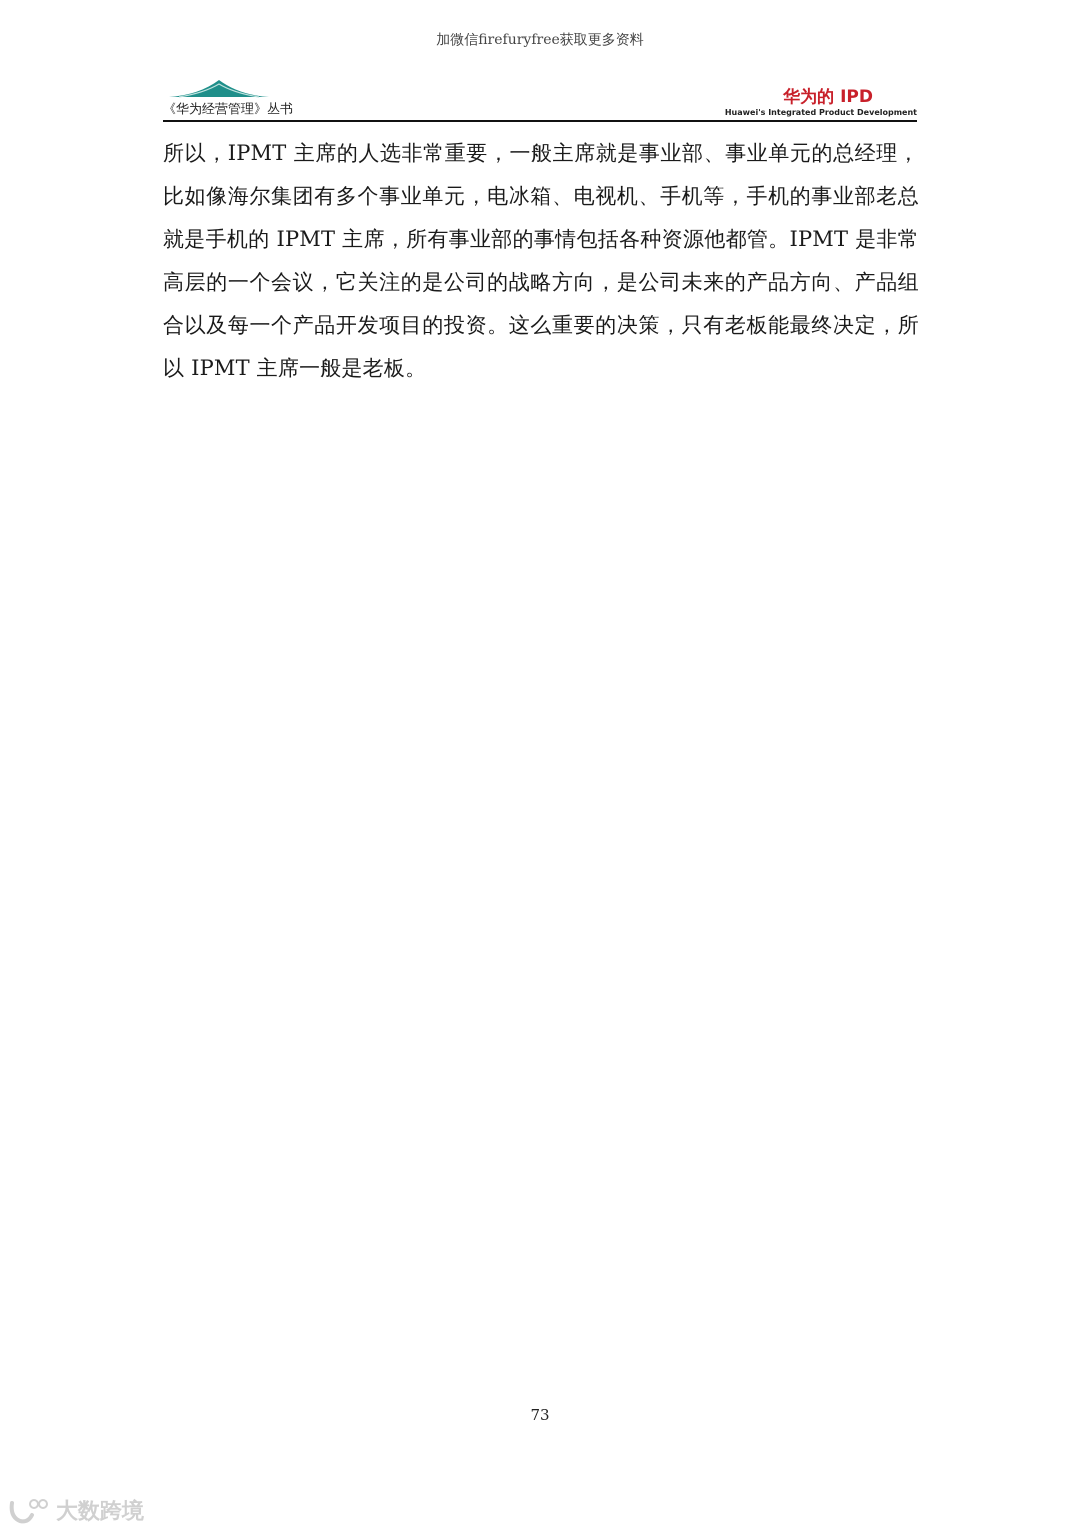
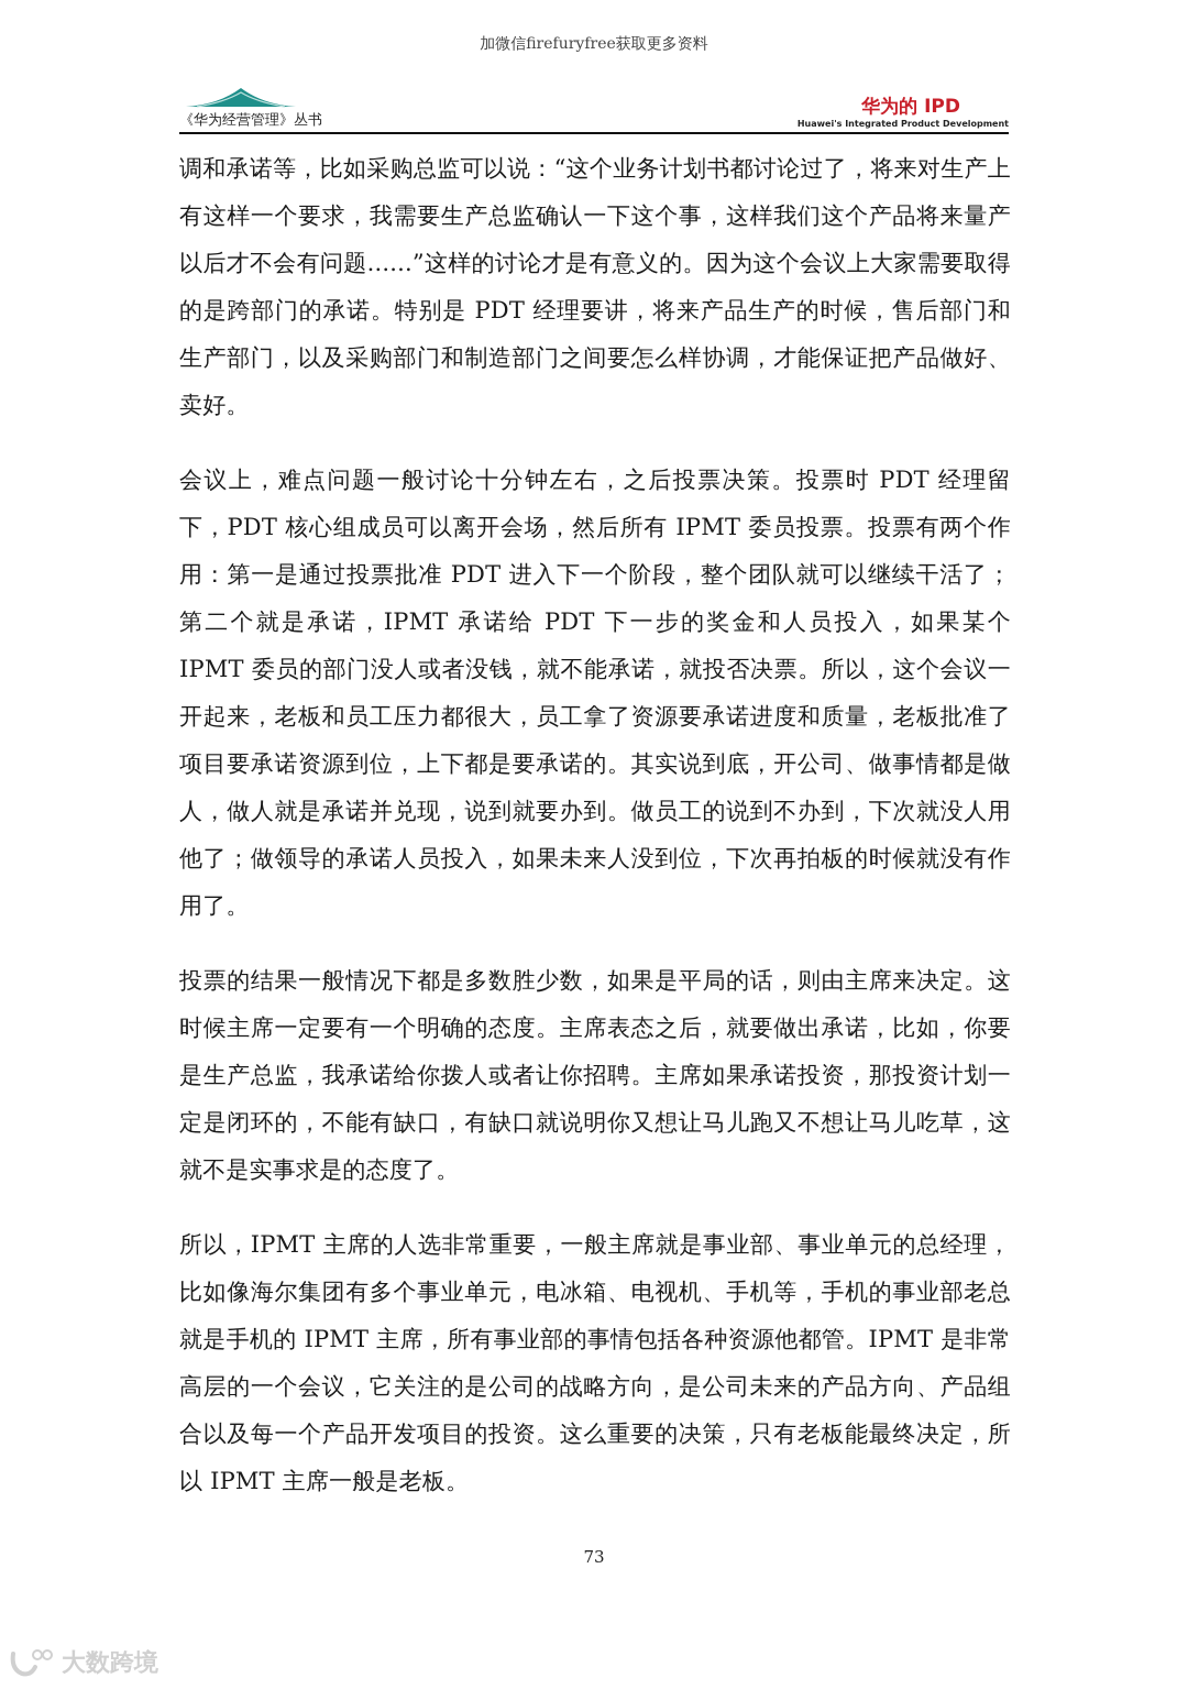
  加微信firefuryfree获取更多资料
  《华为经营管理》丛书
  华为的 IPD
  Huawei's Integrated Product Development
+ 调和承诺等，比如采购总监可以说：“这个业务计划书都讨论过了，将来对生产上有这样一个要求，我需要生产总监确认一下这个事，这样我们这个产品将来量产以后才不会有问题......”这样的讨论才是有意义的。因为这个会议上大家需要取得的是跨部门的承诺。特别是 PDT 经理要讲，将来产品生产的时候，售后部门和生产部门，以及采购部门和制造部门之间要怎么样协调，才能保证把产品做好、卖好。
+ 会议上，难点问题一般讨论十分钟左右，之后投票决策。投票时 PDT 经理留下，PDT 核心组成员可以离开会场，然后所有 IPMT 委员投票。投票有两个作用：第一是通过投票批准 PDT 进入下一个阶段，整个团队就可以继续干活了；第二个就是承诺，IPMT 承诺给 PDT 下一步的奖金和人员投入，如果某个 IPMT 委员的部门没人或者没钱，就不能承诺，就投否决票。所以，这个会议一开起来，老板和员工压力都很大，员工拿了资源要承诺进度和质量，老板批准了项目要承诺资源到位，上下都是要承诺的。其实说到底，开公司、做事情都是做人，做人就是承诺并兑现，说到就要办到。做员工的说到不办到，下次就没人用他了；做领导的承诺人员投入，如果未来人没到位，下次再拍板的时候就没有作用了。
+ 投票的结果一般情况下都是多数胜少数，如果是平局的话，则由主席来决定。这时候主席一定要有一个明确的态度。主席表态之后，就要做出承诺，比如，你要是生产总监，我承诺给你拨人或者让你招聘。主席如果承诺投资，那投资计划一定是闭环的，不能有缺口，有缺口就说明你又想让马儿跑又不想让马儿吃草，这就不是实事求是的态度了。
  所以，IPMT 主席的人选非常重要，一般主席就是事业部、事业单元的总经理，比如像海尔集团有多个事业单元，电冰箱、电视机、手机等，手机的事业部老总就是手机的 IPMT 主席，所有事业部的事情包括各种资源他都管。IPMT 是非常高层的一个会议，它关注的是公司的战略方向，是公司未来的产品方向、产品组合以及每一个产品开发项目的投资。这么重要的决策，只有老板能最终决定，所以 IPMT 主席一般是老板。
  73
  大数跨境
